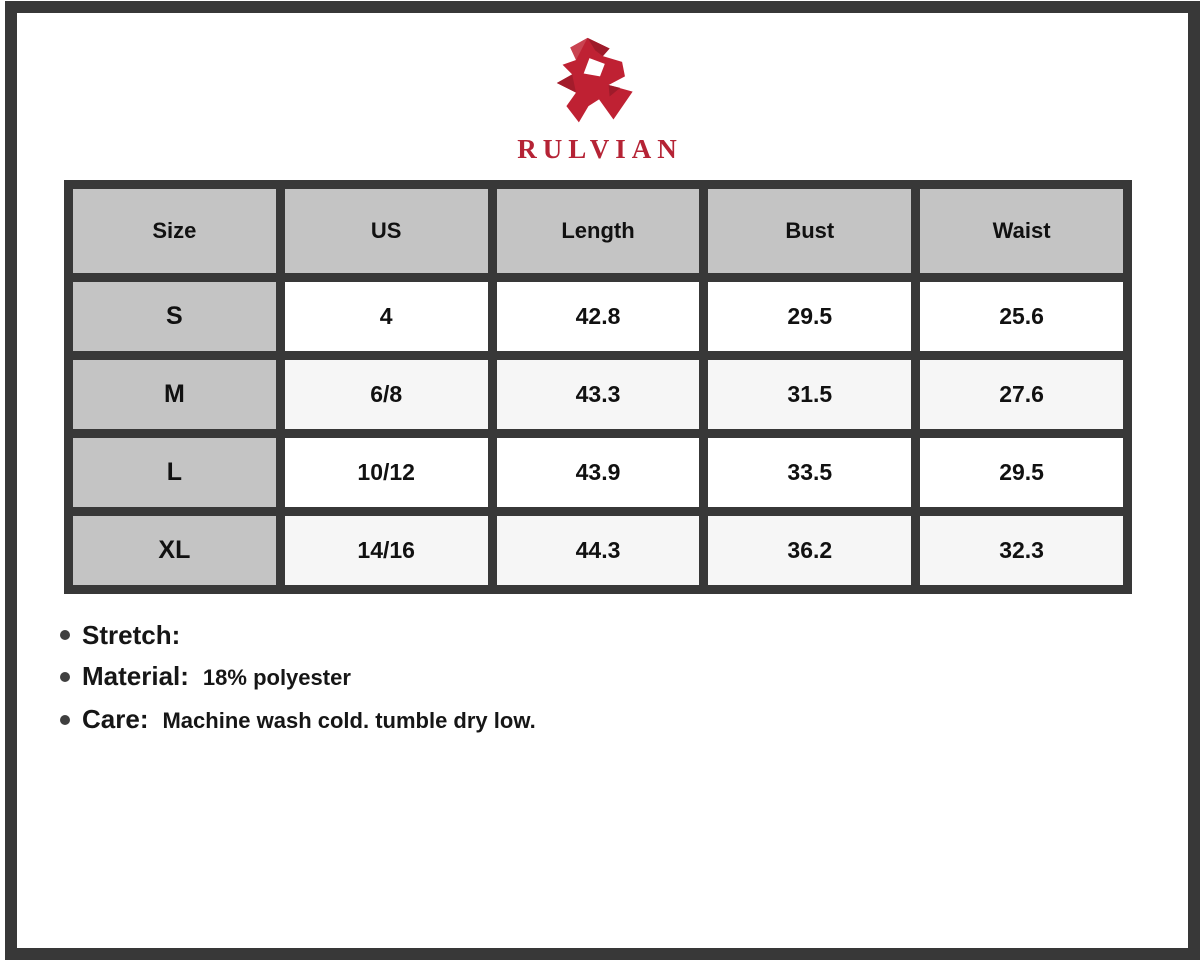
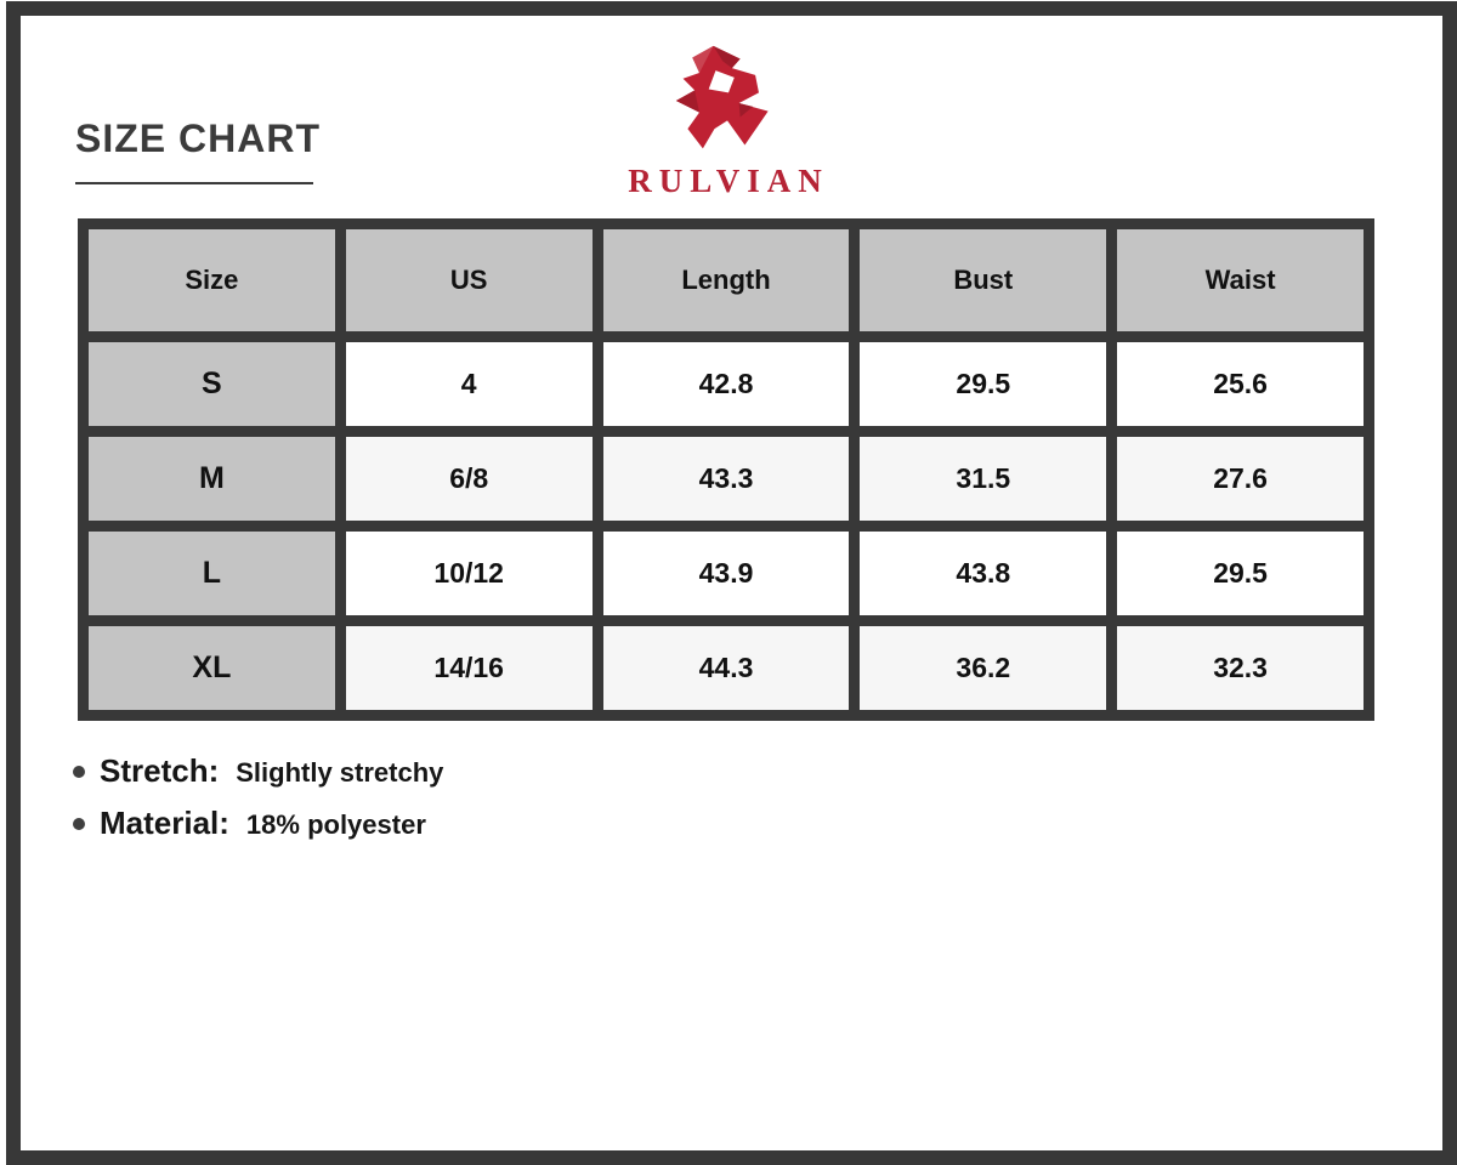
+ SIZE CHART
  RULVIAN
  Size	US	Length	Bust	Waist
  S	4	42.8	29.5	25.6
  M	6/8	43.3	31.5	27.6
- L	10/12	43.9	33.5	29.5
+ L	10/12	43.9	43.8	29.5
  XL	14/16	44.3	36.2	32.3
  Stretch:
+ Slightly stretchy
  Material:
  18% polyester
- Care:
- Machine wash cold. tumble dry low.
